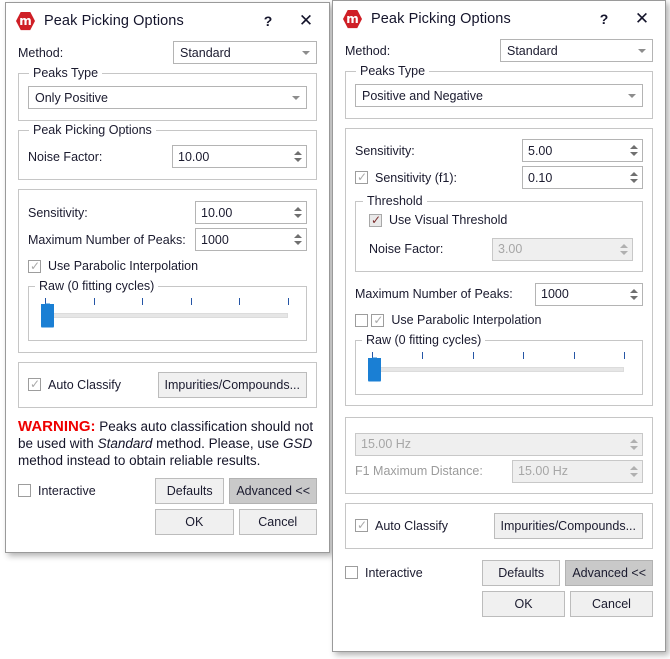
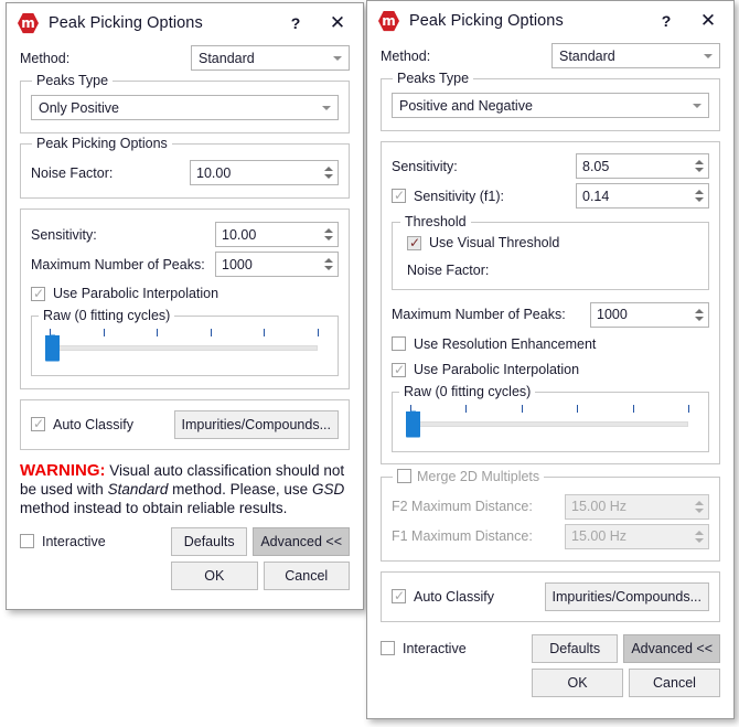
  m
  Peak Picking Options
  ?
  ✕
  Method:
  Standard
  Peaks Type
  Only Positive
  Peak Picking Options
  Noise Factor:
  10.00
  Sensitivity:
  10.00
  Maximum Number of Peaks:
  1000
  ✓
  Use Parabolic Interpolation
  Raw (0 fitting cycles)
  ✓
  Auto Classify
  Impurities/Compounds...
- WARNING: Peaks auto classification should not be used with Standard method. Please, use GSD method instead to obtain reliable results.
+ WARNING: Visual auto classification should not be used with Standard method. Please, use GSD method instead to obtain reliable results.
  Interactive
  Defaults
  Advanced <<
  OK
  Cancel
  m
  Peak Picking Options
  ?
  ✕
  Method:
  Standard
  Peaks Type
  Positive and Negative
  Sensitivity:
- 5.00
+ 8.05
  ✓
  Sensitivity (f1):
- 0.10
+ 0.14
  Threshold
  ✓
  Use Visual Threshold
  Noise Factor:
- 3.00
  Maximum Number of Peaks:
  1000
+ Use Resolution Enhancement
  ✓
  Use Parabolic Interpolation
  Raw (0 fitting cycles)
+ Merge 2D Multiplets
+ F2 Maximum Distance:
  15.00 Hz
  F1 Maximum Distance:
  15.00 Hz
  ✓
  Auto Classify
  Impurities/Compounds...
  Interactive
  Defaults
  Advanced <<
  OK
  Cancel
